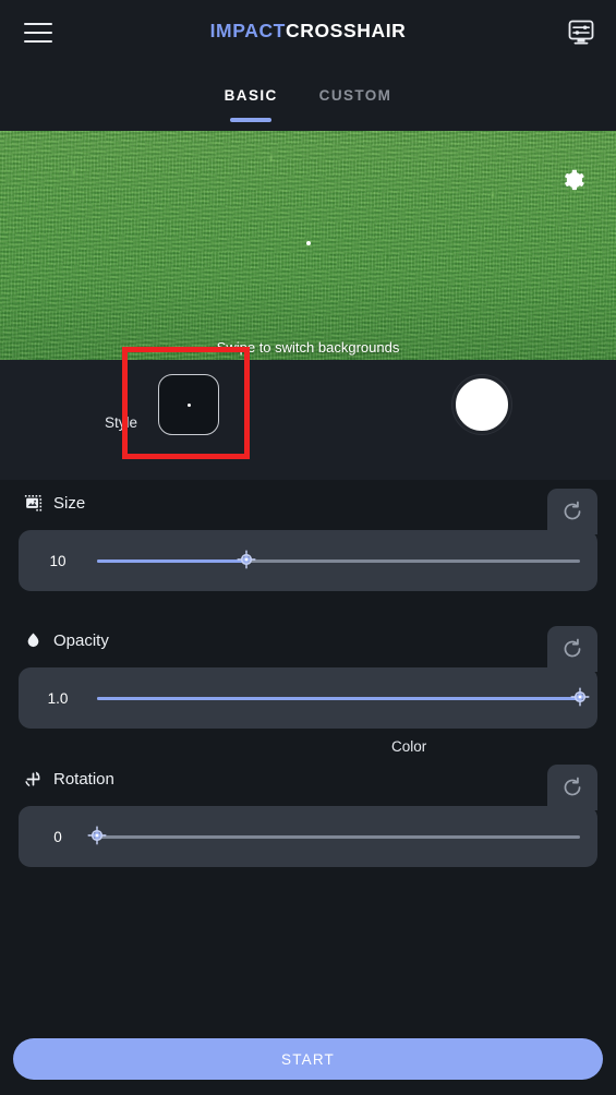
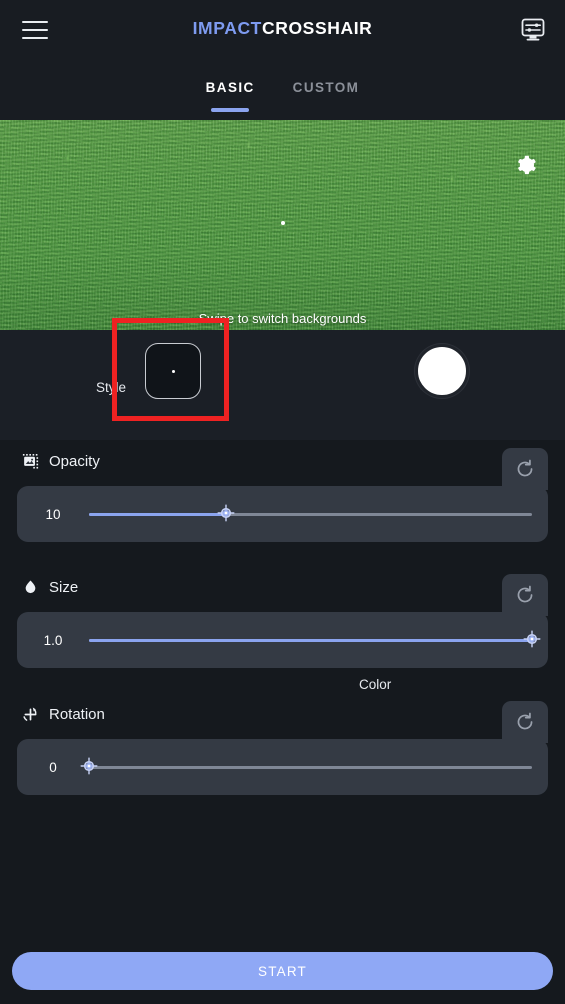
  IMPACTCROSSHAIR
  BASIC
  CUSTOM
  Swipe to switch backgrounds
  Style
  Color
- Size
+ Opacity
  10
- Opacity
+ Size
  1.0
  Rotation
  0
  START
